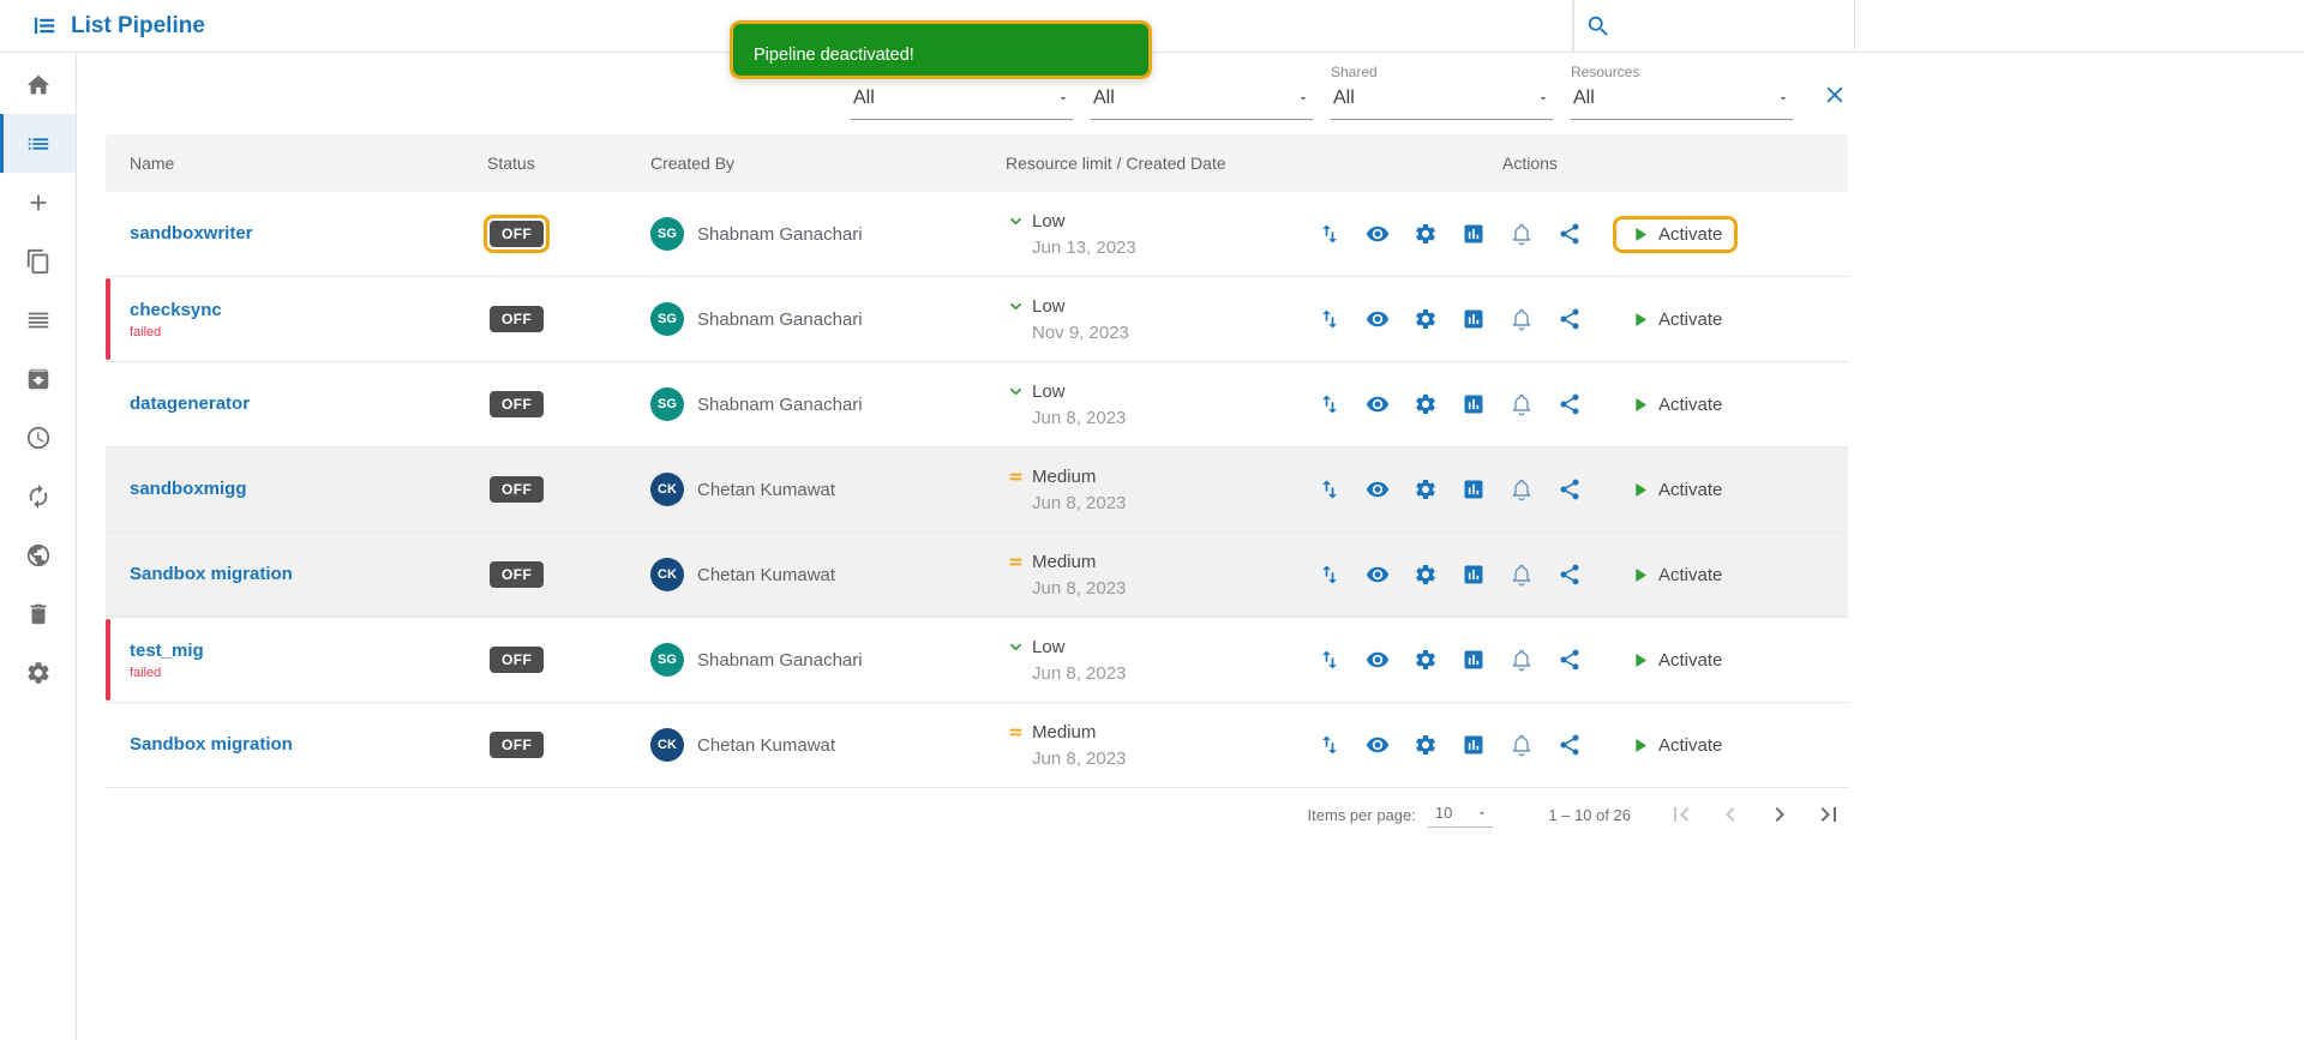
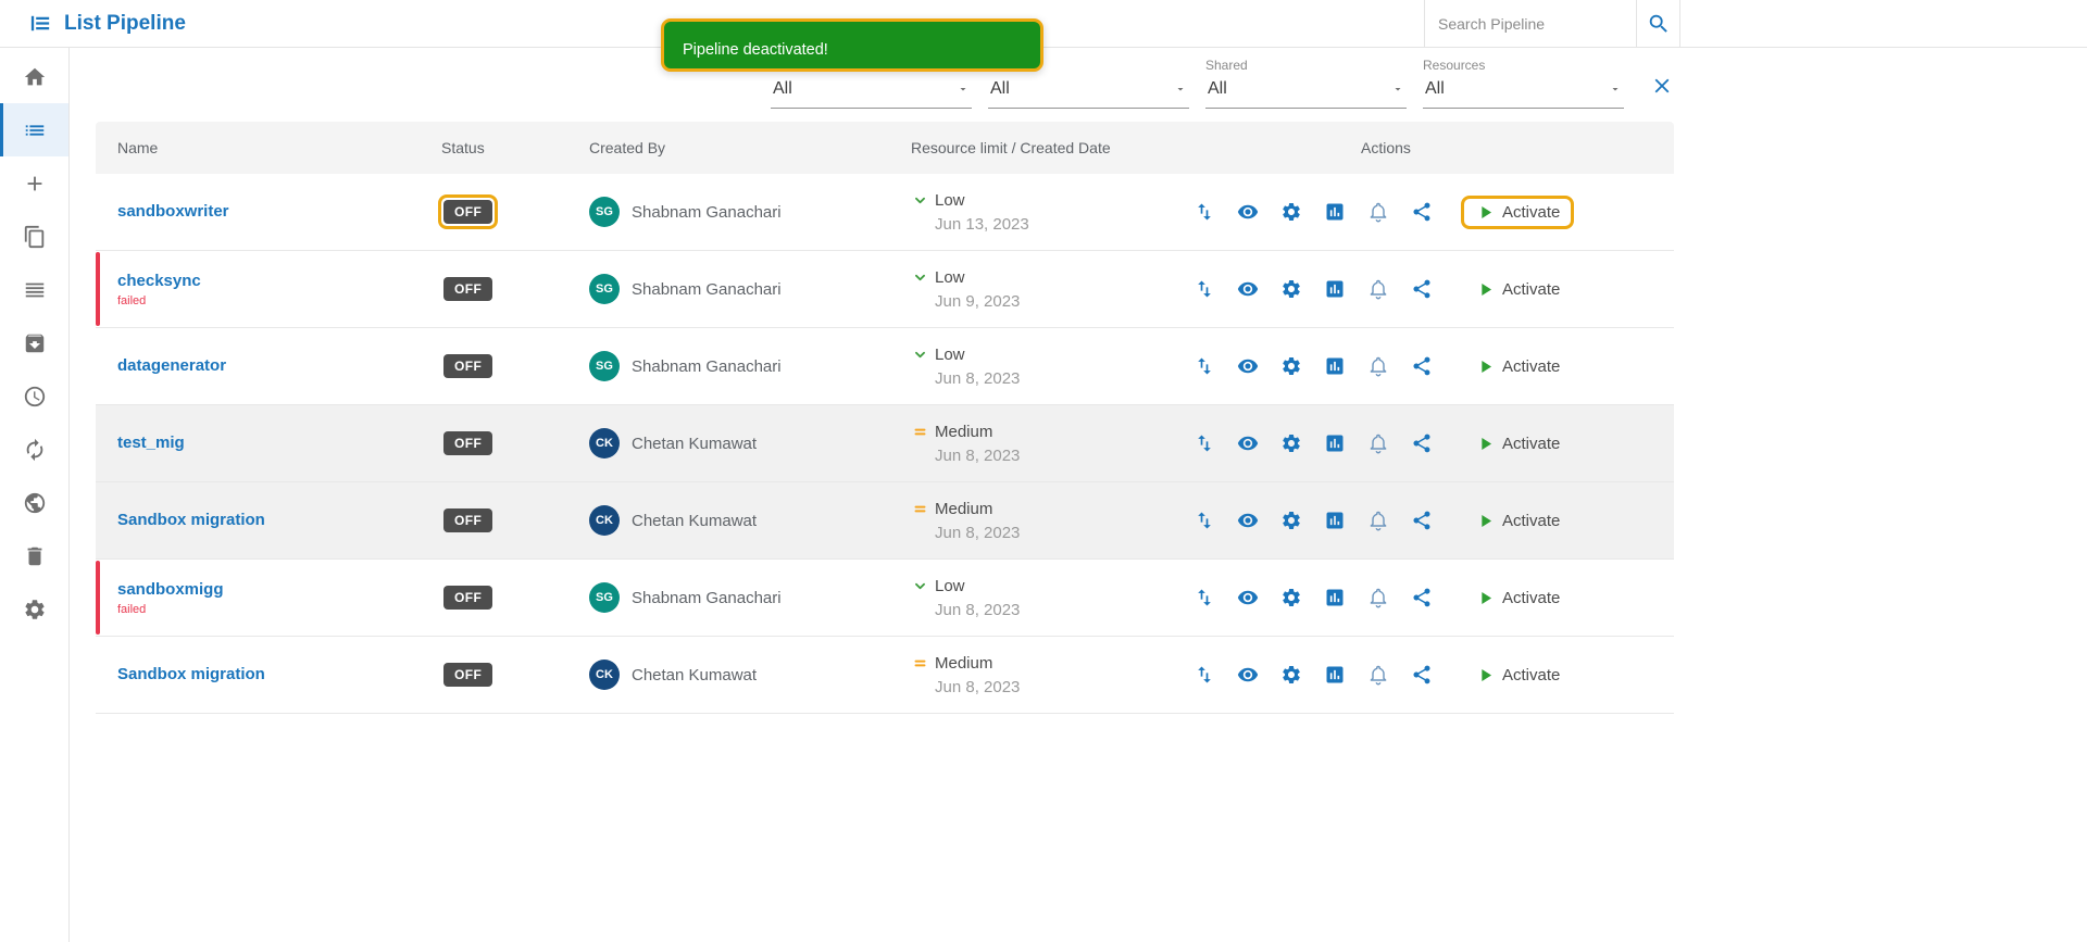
  List Pipeline
+ Search Pipeline
  Pipeline deactivated!
  All
  All
  Shared
  All
  Resources
  All
  Name
  Status
  Created By
  Resource limit / Created Date
  Actions
  sandboxwriter
  OFF
  SG
  Shabnam Ganachari
  Low
  Jun 13, 2023
  Activate
  checksync
  failed
  OFF
  SG
  Shabnam Ganachari
  Low
- Nov 9, 2023
+ Jun 9, 2023
  Activate
  datagenerator
  OFF
  SG
  Shabnam Ganachari
  Low
  Jun 8, 2023
  Activate
- sandboxmigg
+ test_mig
  OFF
  CK
  Chetan Kumawat
  Medium
  Jun 8, 2023
  Activate
  Sandbox migration
  OFF
  CK
  Chetan Kumawat
  Medium
  Jun 8, 2023
  Activate
- test_mig
+ sandboxmigg
  failed
  OFF
  SG
  Shabnam Ganachari
  Low
  Jun 8, 2023
  Activate
  Sandbox migration
  OFF
  CK
  Chetan Kumawat
  Medium
  Jun 8, 2023
  Activate
- Items per page:
- 10
- 1 – 10 of 26
